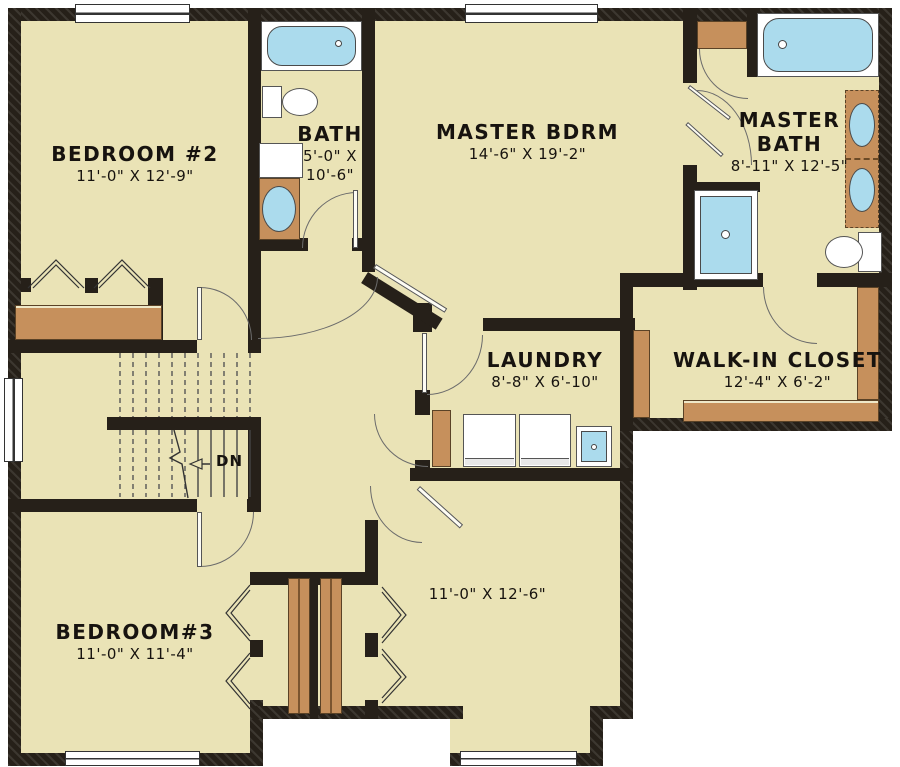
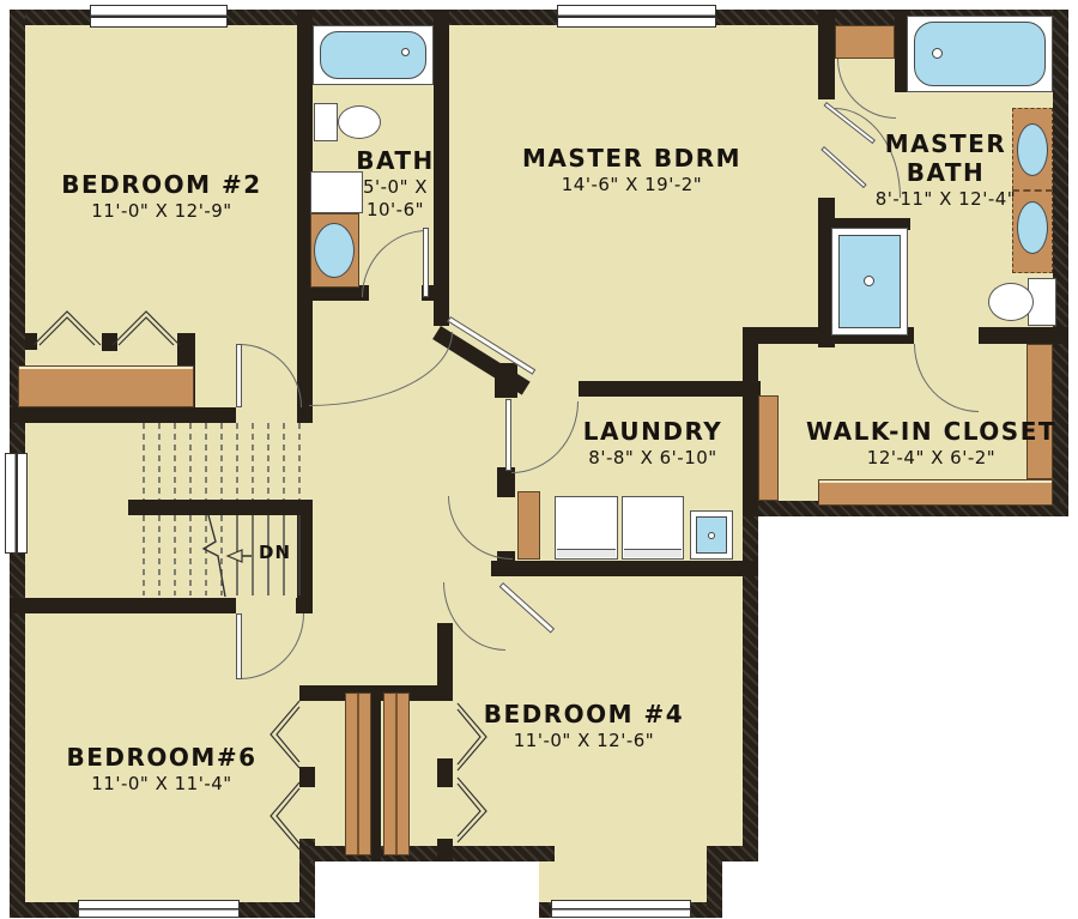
  DN
  BEDROOM #2
  11'-0" X 12'-9"
  BATH
  5'-0" X
  10'-6"
  MASTER BDRM
  14'-6" X 19'-2"
  MASTER
  BATH
- 8'-11" X 12'-5"
+ 8'-11" X 12'-4"
  LAUNDRY
  8'-8" X 6'-10"
  WALK-IN CLOSET
  12'-4" X 6'-2"
- BEDROOM#3
+ BEDROOM#6
  11'-0" X 11'-4"
+ BEDROOM #4
  11'-0" X 12'-6"
